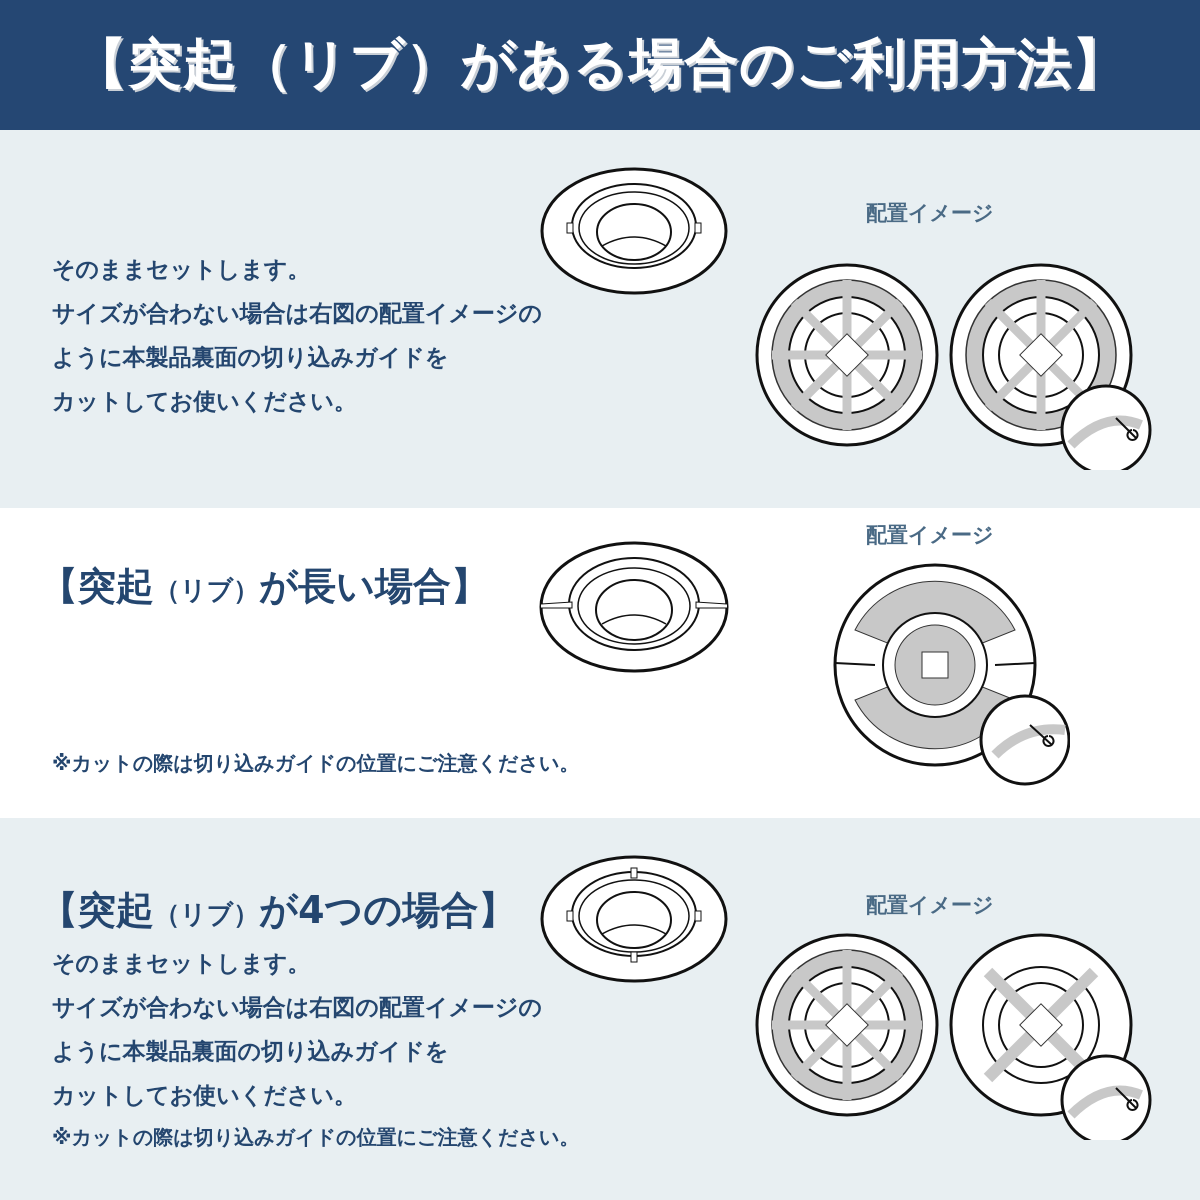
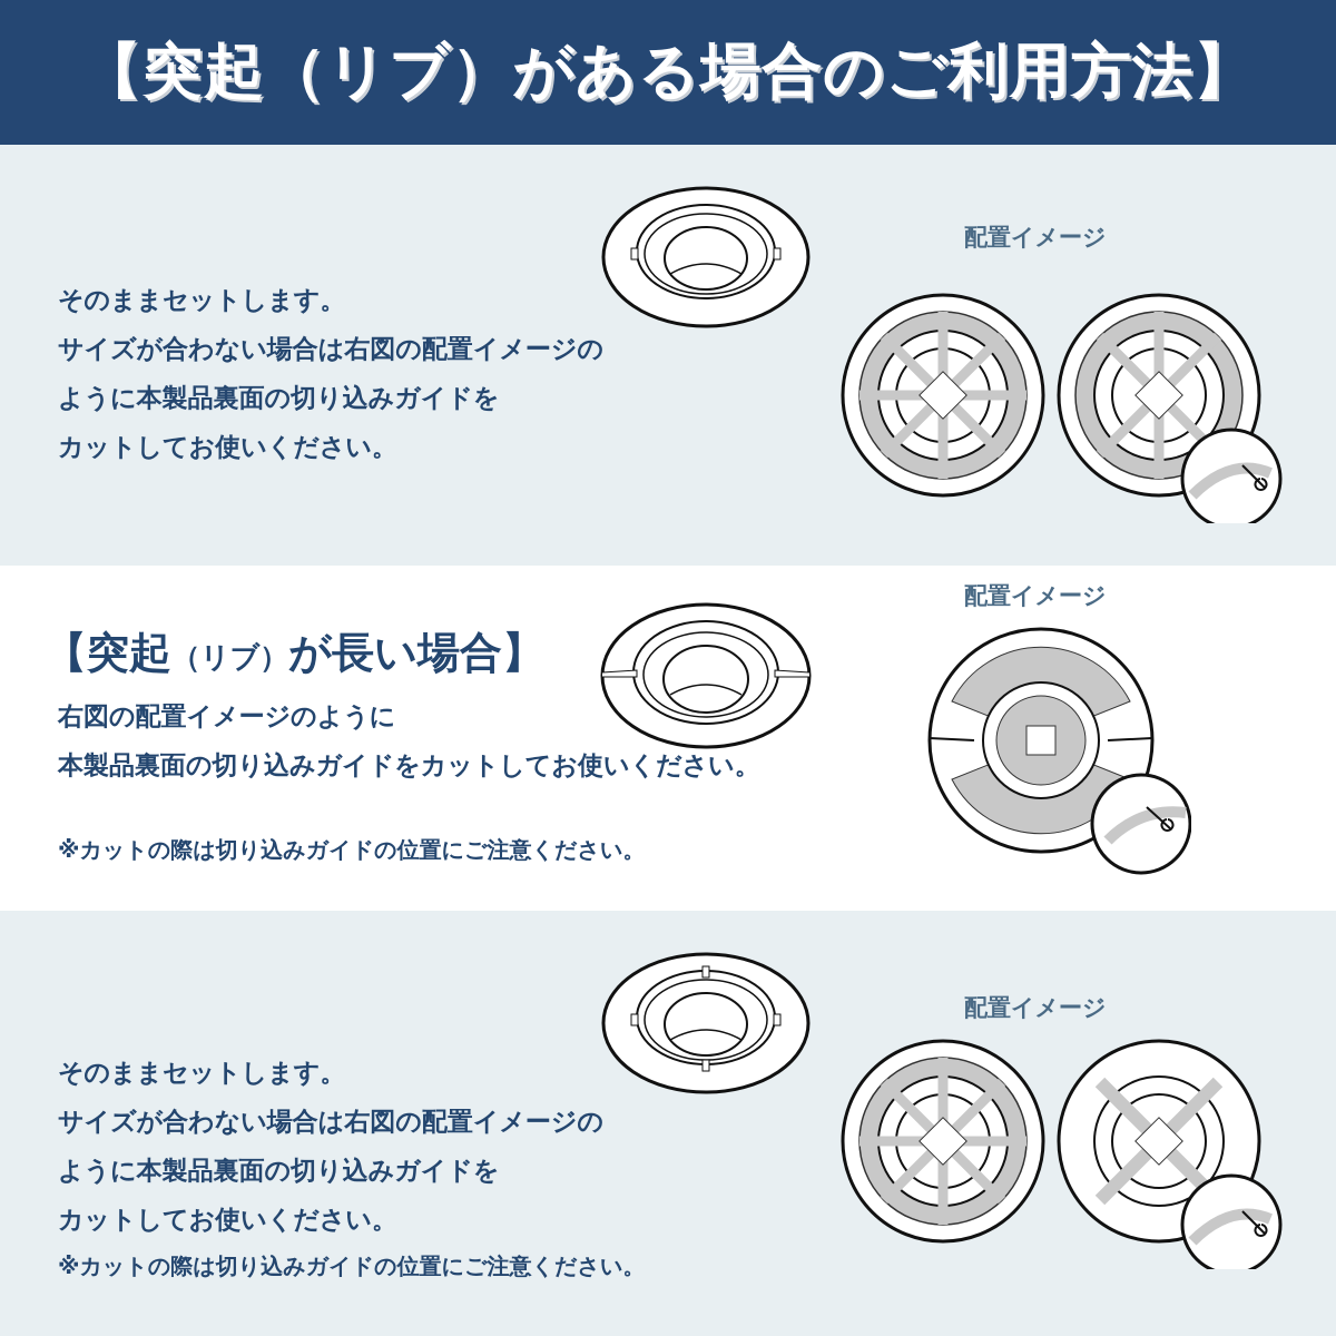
  【突起（リブ）がある場合のご利用方法】
  そのままセットします。
  サイズが合わない場合は右図の配置イメージの
  ように本製品裏面の切り込みガイドを
  カットしてお使いください。
  配置イメージ
  【突起（リブ）が長い場合】
+ 右図の配置イメージのように
+ 本製品裏面の切り込みガイドをカットしてお使いください。
  ※カットの際は切り込みガイドの位置にご注意ください。
  配置イメージ
- 【突起（リブ）が4つの場合】
  そのままセットします。
  サイズが合わない場合は右図の配置イメージの
  ように本製品裏面の切り込みガイドを
  カットしてお使いください。
  ※カットの際は切り込みガイドの位置にご注意ください。
  配置イメージ
